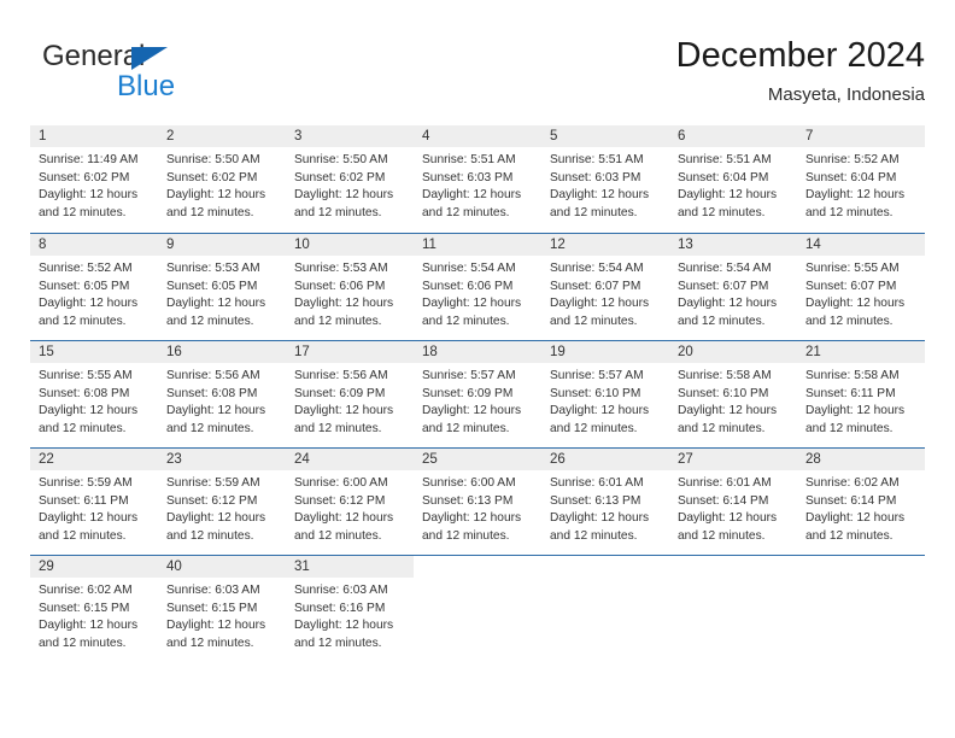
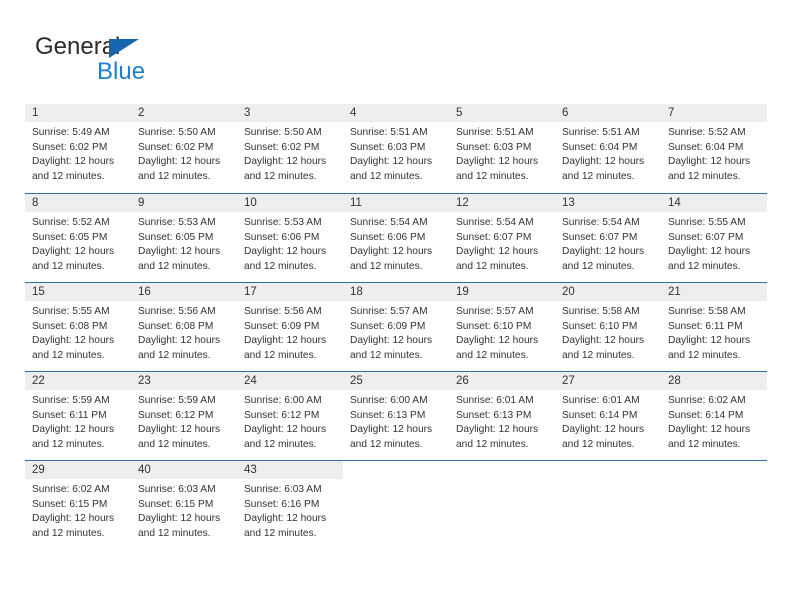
  General
  Blue
- December 2024
- Masyeta, Indonesia
  1
- Sunrise: 11:49 AM
+ Sunrise: 5:49 AM
  Sunset: 6:02 PM
  Daylight: 12 hours
  and 12 minutes.
  2
  Sunrise: 5:50 AM
  Sunset: 6:02 PM
  Daylight: 12 hours
  and 12 minutes.
  3
  Sunrise: 5:50 AM
  Sunset: 6:02 PM
  Daylight: 12 hours
  and 12 minutes.
  4
  Sunrise: 5:51 AM
  Sunset: 6:03 PM
  Daylight: 12 hours
  and 12 minutes.
  5
  Sunrise: 5:51 AM
  Sunset: 6:03 PM
  Daylight: 12 hours
  and 12 minutes.
  6
  Sunrise: 5:51 AM
  Sunset: 6:04 PM
  Daylight: 12 hours
  and 12 minutes.
  7
  Sunrise: 5:52 AM
  Sunset: 6:04 PM
  Daylight: 12 hours
  and 12 minutes.
  8
  Sunrise: 5:52 AM
  Sunset: 6:05 PM
  Daylight: 12 hours
  and 12 minutes.
  9
  Sunrise: 5:53 AM
  Sunset: 6:05 PM
  Daylight: 12 hours
  and 12 minutes.
  10
  Sunrise: 5:53 AM
  Sunset: 6:06 PM
  Daylight: 12 hours
  and 12 minutes.
  11
  Sunrise: 5:54 AM
  Sunset: 6:06 PM
  Daylight: 12 hours
  and 12 minutes.
  12
  Sunrise: 5:54 AM
  Sunset: 6:07 PM
  Daylight: 12 hours
  and 12 minutes.
  13
  Sunrise: 5:54 AM
  Sunset: 6:07 PM
  Daylight: 12 hours
  and 12 minutes.
  14
  Sunrise: 5:55 AM
  Sunset: 6:07 PM
  Daylight: 12 hours
  and 12 minutes.
  15
  Sunrise: 5:55 AM
  Sunset: 6:08 PM
  Daylight: 12 hours
  and 12 minutes.
  16
  Sunrise: 5:56 AM
  Sunset: 6:08 PM
  Daylight: 12 hours
  and 12 minutes.
  17
  Sunrise: 5:56 AM
  Sunset: 6:09 PM
  Daylight: 12 hours
  and 12 minutes.
  18
  Sunrise: 5:57 AM
  Sunset: 6:09 PM
  Daylight: 12 hours
  and 12 minutes.
  19
  Sunrise: 5:57 AM
  Sunset: 6:10 PM
  Daylight: 12 hours
  and 12 minutes.
  20
  Sunrise: 5:58 AM
  Sunset: 6:10 PM
  Daylight: 12 hours
  and 12 minutes.
  21
  Sunrise: 5:58 AM
  Sunset: 6:11 PM
  Daylight: 12 hours
  and 12 minutes.
  22
  Sunrise: 5:59 AM
  Sunset: 6:11 PM
  Daylight: 12 hours
  and 12 minutes.
  23
  Sunrise: 5:59 AM
  Sunset: 6:12 PM
  Daylight: 12 hours
  and 12 minutes.
  24
  Sunrise: 6:00 AM
  Sunset: 6:12 PM
  Daylight: 12 hours
  and 12 minutes.
  25
  Sunrise: 6:00 AM
  Sunset: 6:13 PM
  Daylight: 12 hours
  and 12 minutes.
  26
  Sunrise: 6:01 AM
  Sunset: 6:13 PM
  Daylight: 12 hours
  and 12 minutes.
  27
  Sunrise: 6:01 AM
  Sunset: 6:14 PM
  Daylight: 12 hours
  and 12 minutes.
  28
  Sunrise: 6:02 AM
  Sunset: 6:14 PM
  Daylight: 12 hours
  and 12 minutes.
  29
  Sunrise: 6:02 AM
  Sunset: 6:15 PM
  Daylight: 12 hours
  and 12 minutes.
  40
  Sunrise: 6:03 AM
  Sunset: 6:15 PM
  Daylight: 12 hours
  and 12 minutes.
- 31
+ 43
  Sunrise: 6:03 AM
  Sunset: 6:16 PM
  Daylight: 12 hours
  and 12 minutes.
